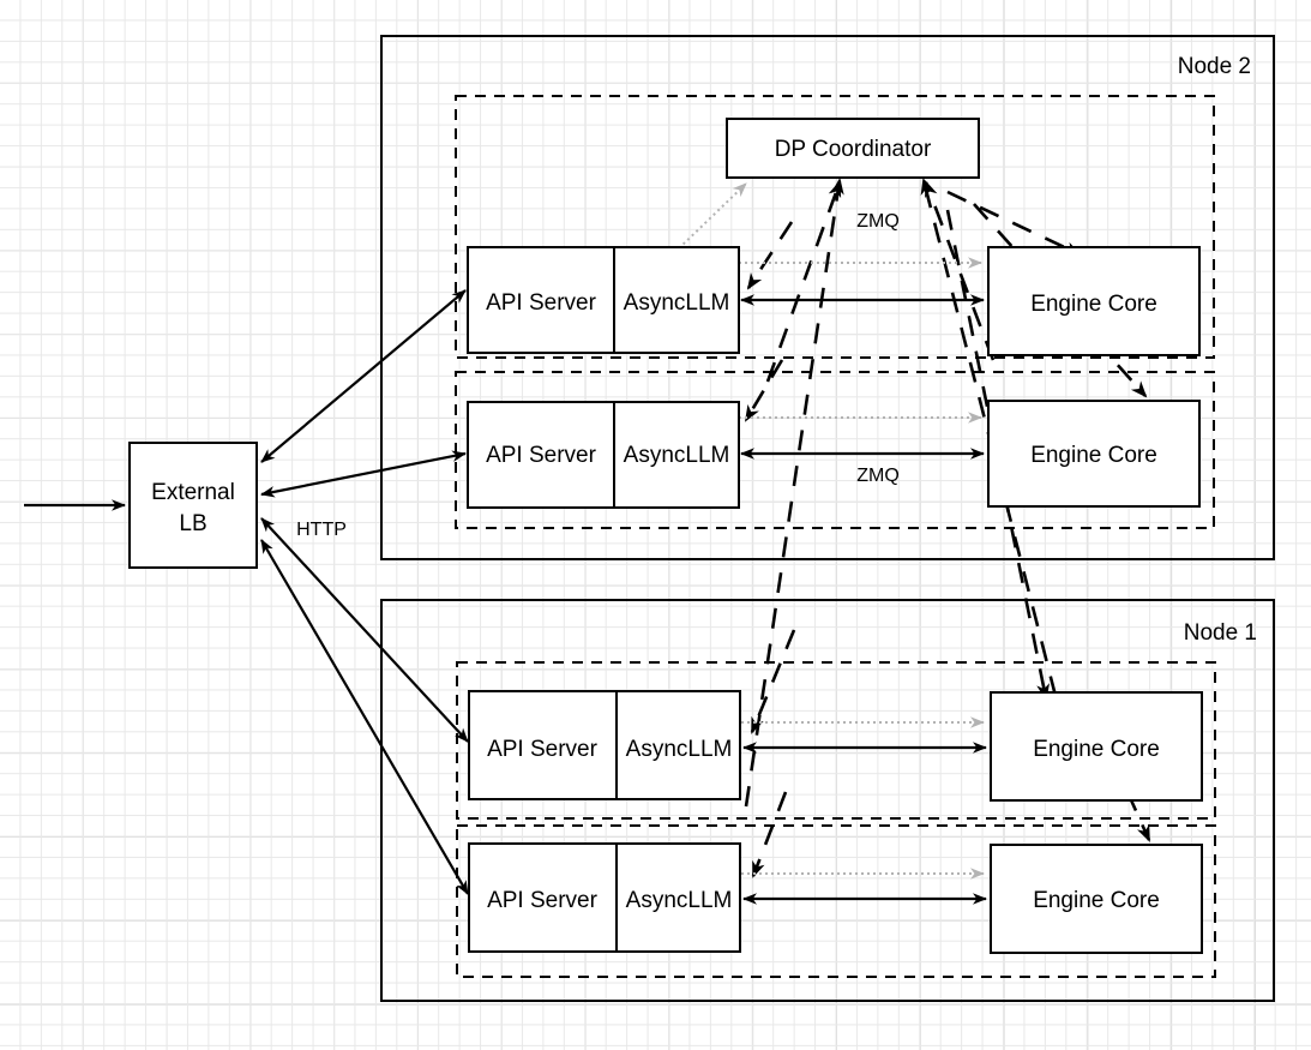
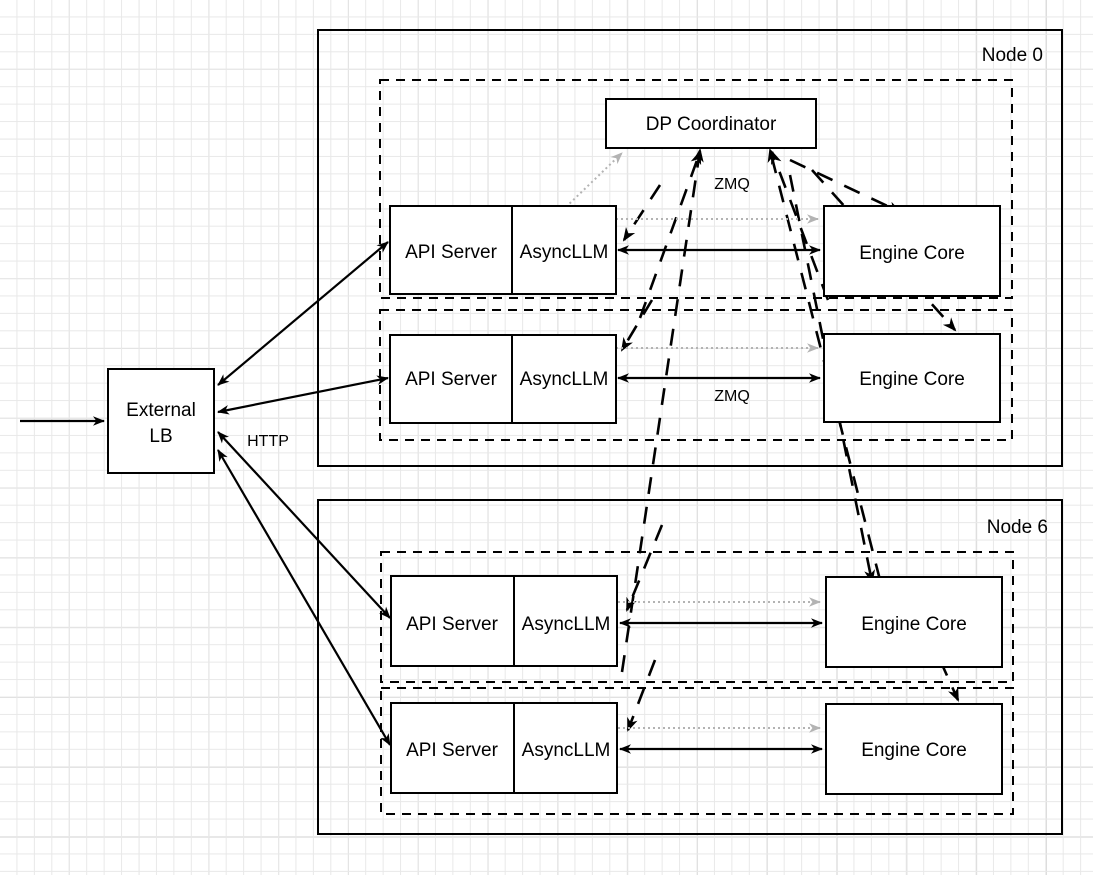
- Node 2
+ Node 0
- Node 1
+ Node 6
  DP Coordinator
  ZMQ
  API Server
  AsyncLLM
  Engine Core
  ZMQ
  API Server
  AsyncLLM
  Engine Core
  API Server
  AsyncLLM
  Engine Core
  API Server
  AsyncLLM
  Engine Core
  External
  LB
  HTTP
